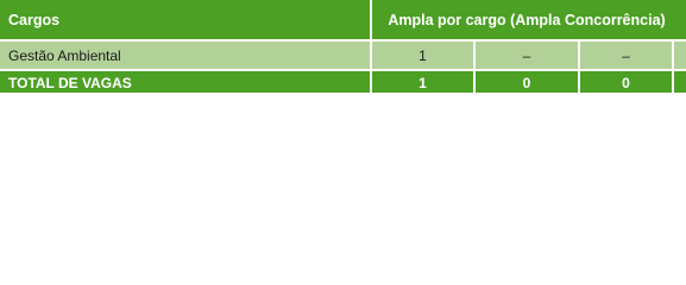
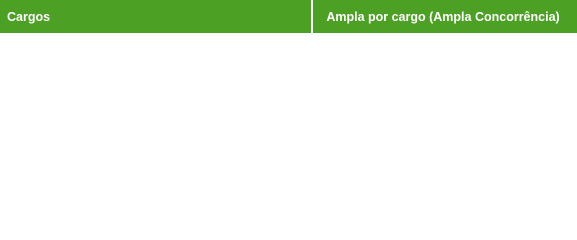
  Cargos	Ampla por cargo (Ampla Concorrência)
- Gestão Ambiental	1	–	–
- TOTAL DE VAGAS	1	0	0
